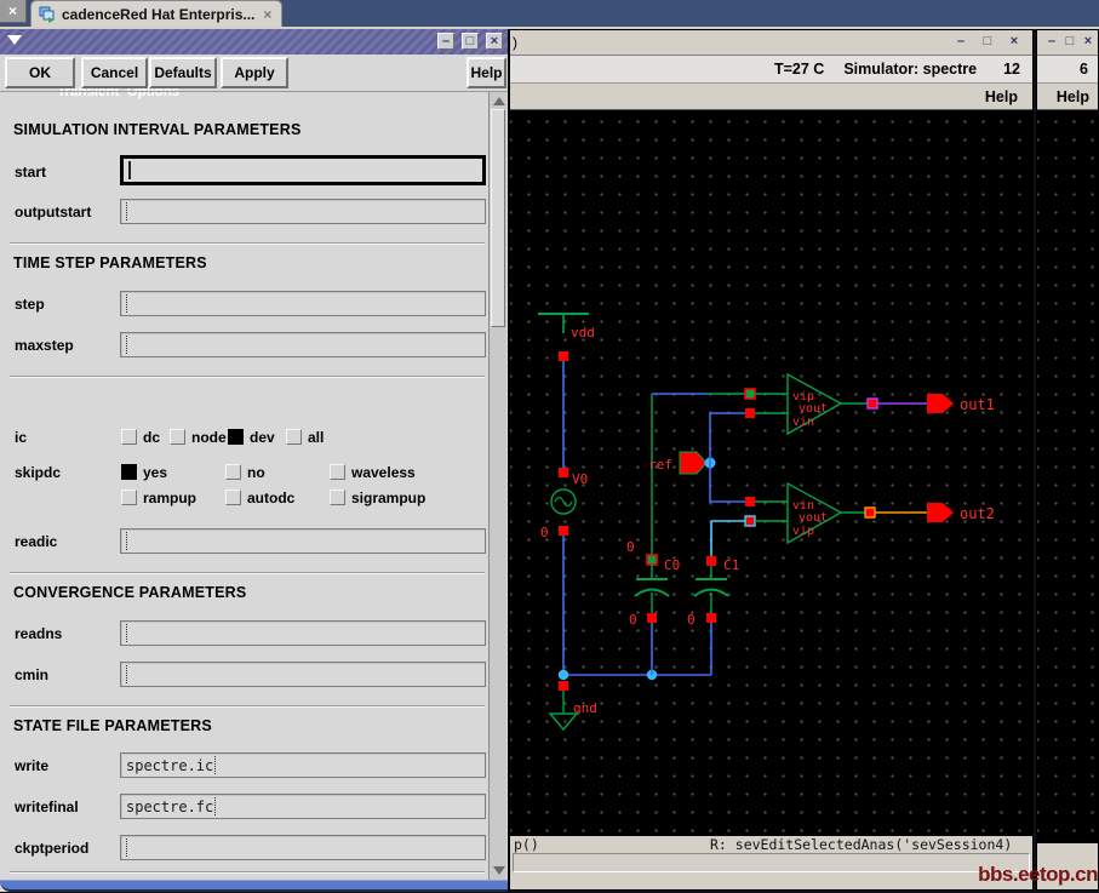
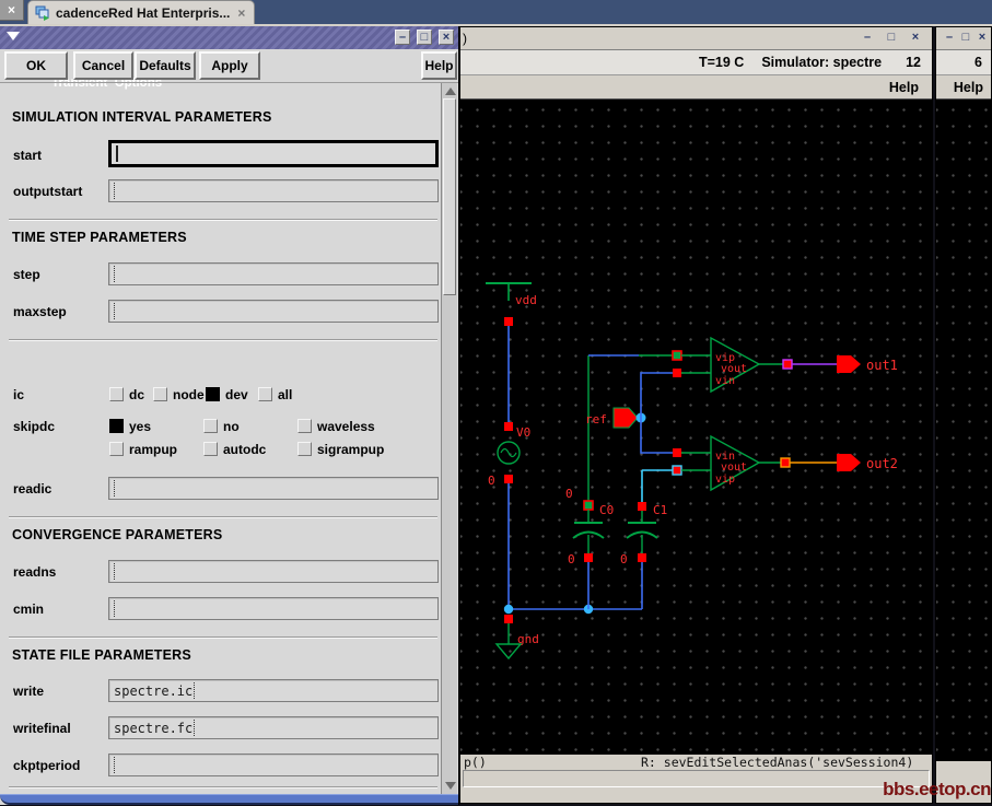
  )
  –
  □
  ×
- T=27 C
+ T=19 C
  Simulator: spectre
  12
  Help
  vdd
  V0
  0
  gnd
  0
  C0
  0
  C1
  0
  ref
  vip
  vout
  vin
  out1
  vin
  vout
  vip
  out2
  p()
  R: sevEditSelectedAnas('sevSession4)
  –
  □
  ×
  6
  Help
  ×
  cadenceRed Hat Enterpris...
  ×
  Transient Options
  –
  □
  ×
  OK
  Cancel
  Defaults
  Apply
  Help
  SIMULATION INTERVAL PARAMETERS
  start
  outputstart
  TIME STEP PARAMETERS
  step
  maxstep
  ic
  dc
  node
  dev
  all
  skipdc
  yes
  no
  waveless
  rampup
  autodc
  sigrampup
  readic
  CONVERGENCE PARAMETERS
  readns
  cmin
  STATE FILE PARAMETERS
  write
  spectre.ic
  writefinal
  spectre.fc
  ckptperiod
  bbs.eetop.cn
